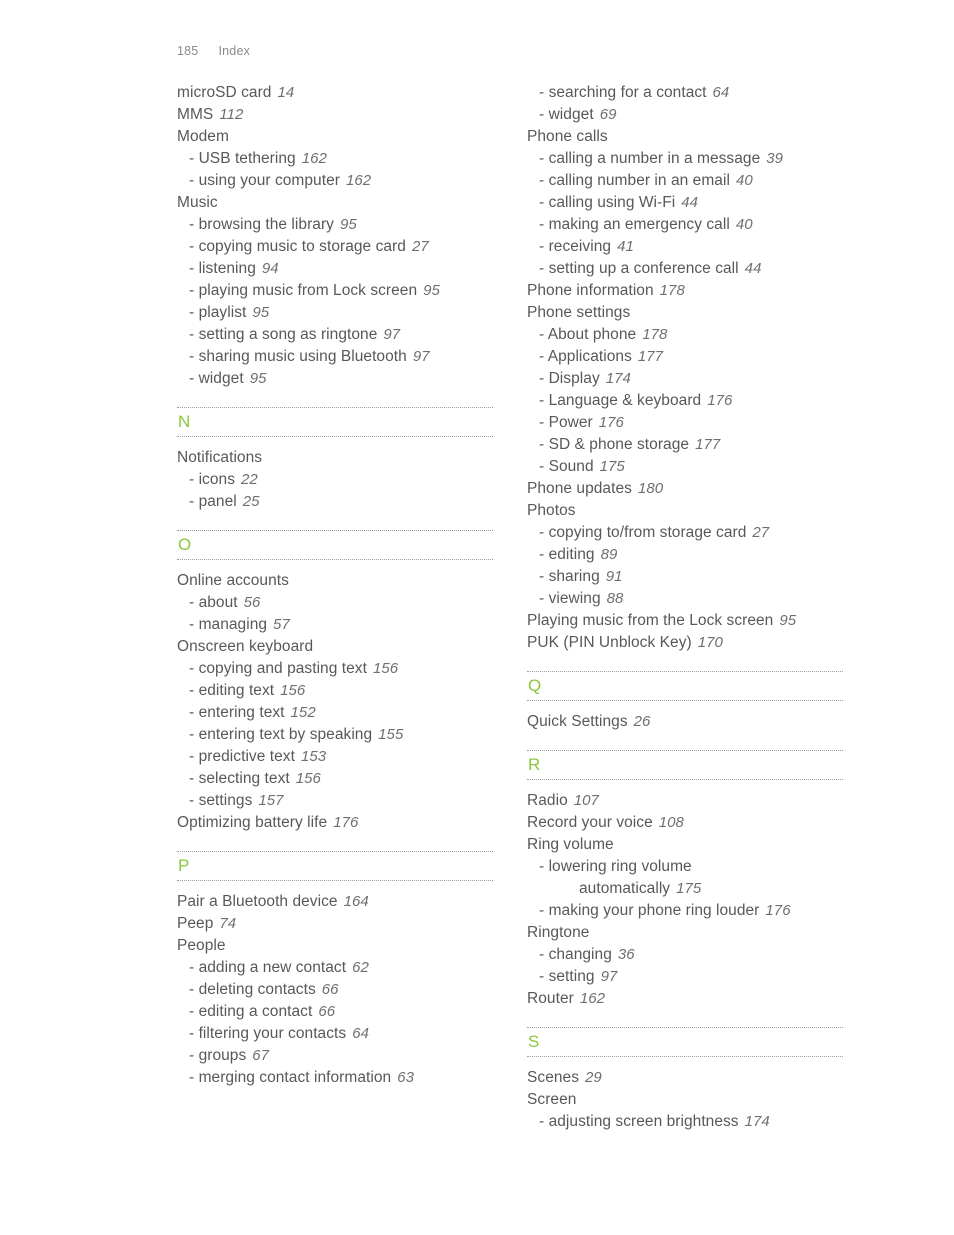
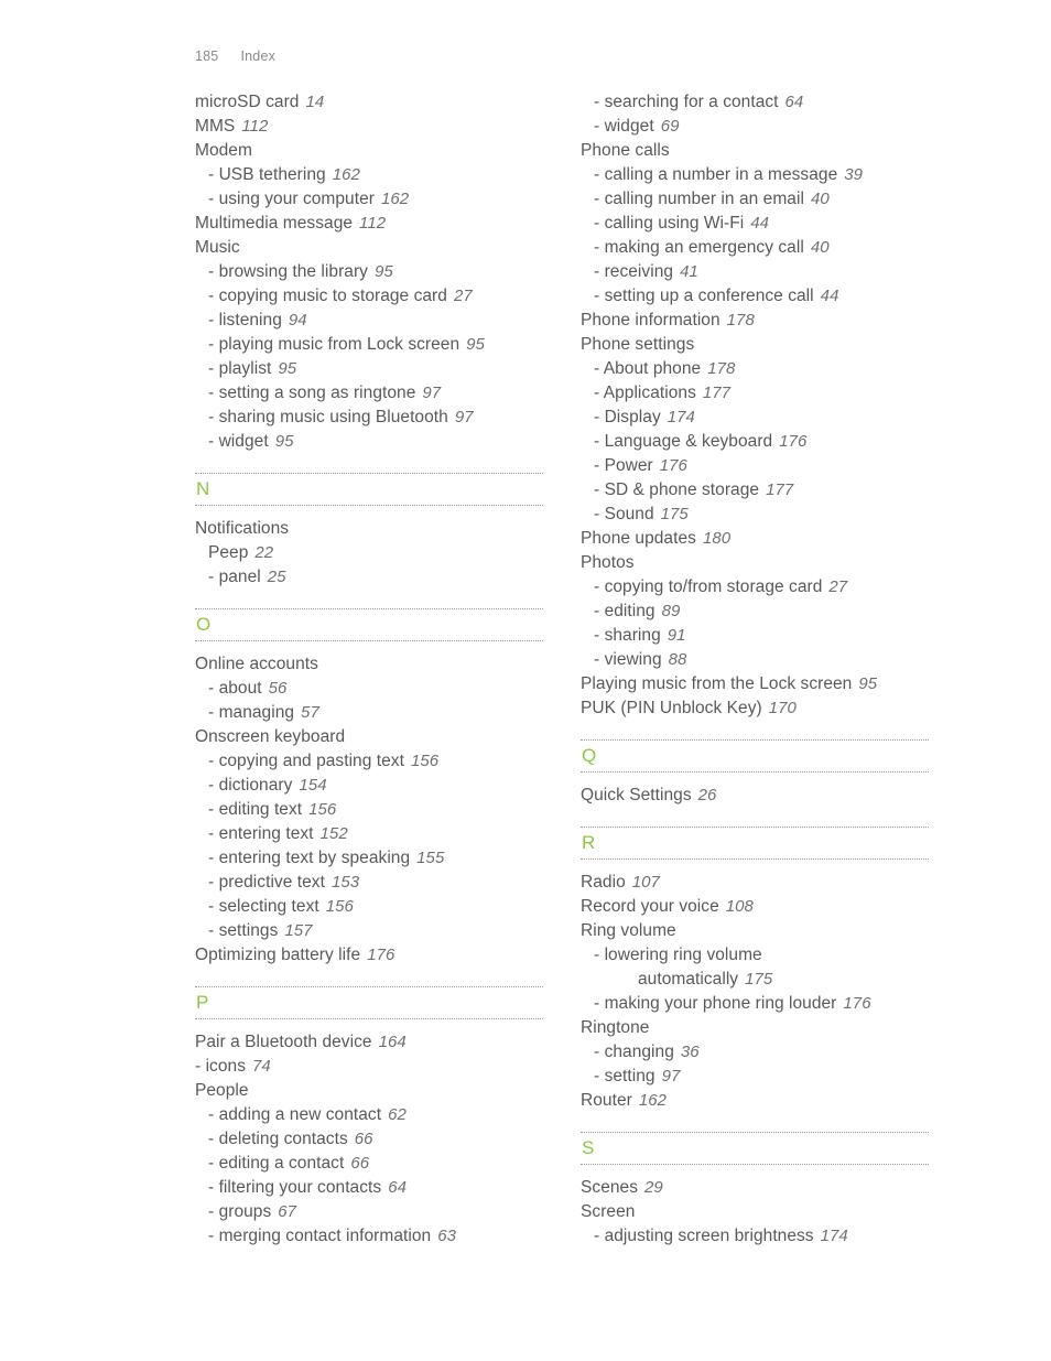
  185 Index
  microSD card 14
  MMS 112
  Modem
  - USB tethering 162
  - using your computer 162
+ Multimedia message 112
  Music
  - browsing the library 95
  - copying music to storage card 27
  - listening 94
  - playing music from Lock screen 95
  - playlist 95
  - setting a song as ringtone 97
  - sharing music using Bluetooth 97
  - widget 95
  N
  Notifications
- - icons 22
+ Peep 22
  - panel 25
  O
  Online accounts
  - about 56
  - managing 57
  Onscreen keyboard
  - copying and pasting text 156
+ - dictionary 154
  - editing text 156
  - entering text 152
  - entering text by speaking 155
  - predictive text 153
  - selecting text 156
  - settings 157
  Optimizing battery life 176
  P
  Pair a Bluetooth device 164
- Peep 74
+ - icons 74
  People
  - adding a new contact 62
  - deleting contacts 66
  - editing a contact 66
  - filtering your contacts 64
  - groups 67
  - merging contact information 63
  - searching for a contact 64
  - widget 69
  Phone calls
  - calling a number in a message 39
  - calling number in an email 40
  - calling using Wi-Fi 44
  - making an emergency call 40
  - receiving 41
  - setting up a conference call 44
  Phone information 178
  Phone settings
  - About phone 178
  - Applications 177
  - Display 174
  - Language & keyboard 176
  - Power 176
  - SD & phone storage 177
  - Sound 175
  Phone updates 180
  Photos
  - copying to/from storage card 27
  - editing 89
  - sharing 91
  - viewing 88
  Playing music from the Lock screen 95
  PUK (PIN Unblock Key) 170
  Q
  Quick Settings 26
  R
  Radio 107
  Record your voice 108
  Ring volume
  - lowering ring volume
  automatically 175
  - making your phone ring louder 176
  Ringtone
  - changing 36
  - setting 97
  Router 162
  S
  Scenes 29
  Screen
  - adjusting screen brightness 174
